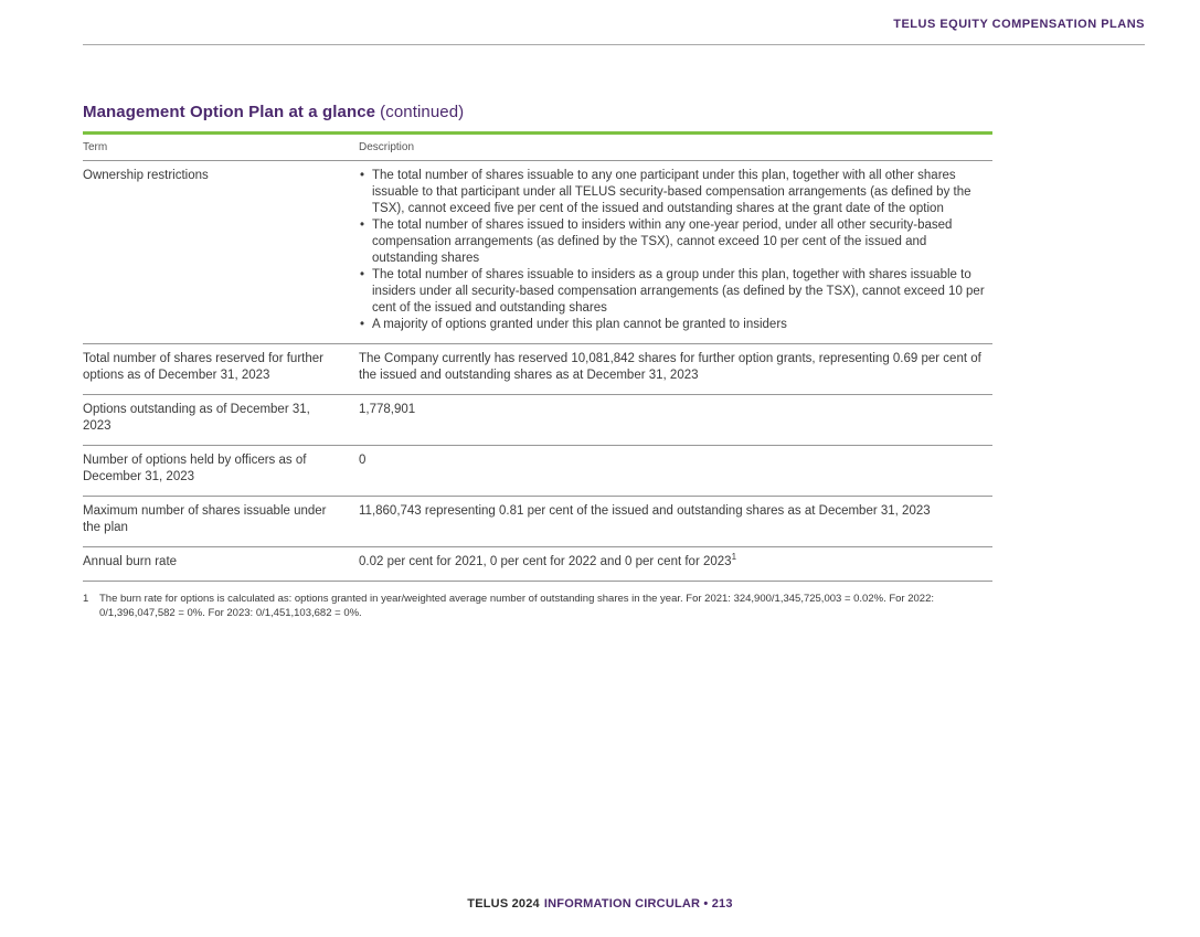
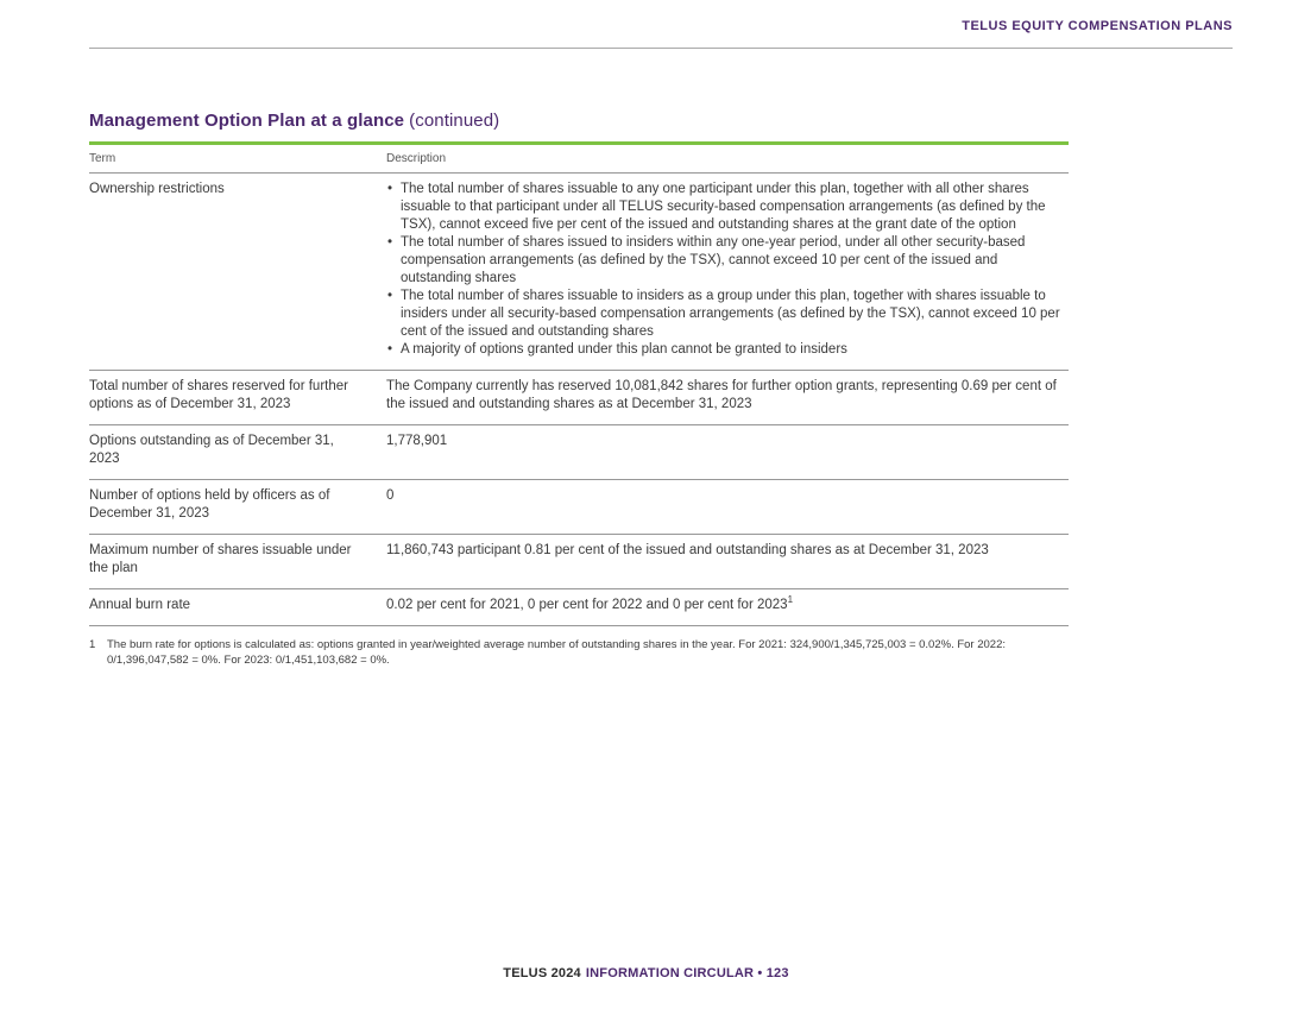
  TELUS EQUITY COMPENSATION PLANS
  Management Option Plan at a glance (continued)
  Term
  Description
  Ownership restrictions
  The total number of shares issuable to any one participant under this plan, together with all other shares issuable to that participant under all TELUS security-based compensation arrangements (as defined by the TSX), cannot exceed five per cent of the issued and outstanding shares at the grant date of the option
  The total number of shares issued to insiders within any one-year period, under all other security-based compensation arrangements (as defined by the TSX), cannot exceed 10 per cent of the issued and outstanding shares
  The total number of shares issuable to insiders as a group under this plan, together with shares issuable to insiders under all security-based compensation arrangements (as defined by the TSX), cannot exceed 10 per cent of the issued and outstanding shares
  A majority of options granted under this plan cannot be granted to insiders
  Total number of shares reserved for further options as of December 31, 2023
  The Company currently has reserved 10,081,842 shares for further option grants, representing 0.69 per cent of the issued and outstanding shares as at December 31, 2023
  Options outstanding as of December 31, 2023
  1,778,901
  Number of options held by officers as of December 31, 2023
  0
  Maximum number of shares issuable under the plan
- 11,860,743 representing 0.81 per cent of the issued and outstanding shares as at December 31, 2023
+ 11,860,743 participant 0.81 per cent of the issued and outstanding shares as at December 31, 2023
  Annual burn rate
  0.02 per cent for 2021, 0 per cent for 2022 and 0 per cent for 20231
  1
  The burn rate for options is calculated as: options granted in year/weighted average number of outstanding shares in the year. For 2021: 324,900/1,345,725,003 = 0.02%. For 2022: 0/1,396,047,582 = 0%. For 2023: 0/1,451,103,682 = 0%.
- TELUS 2024 INFORMATION CIRCULAR • 213
+ TELUS 2024 INFORMATION CIRCULAR • 123
